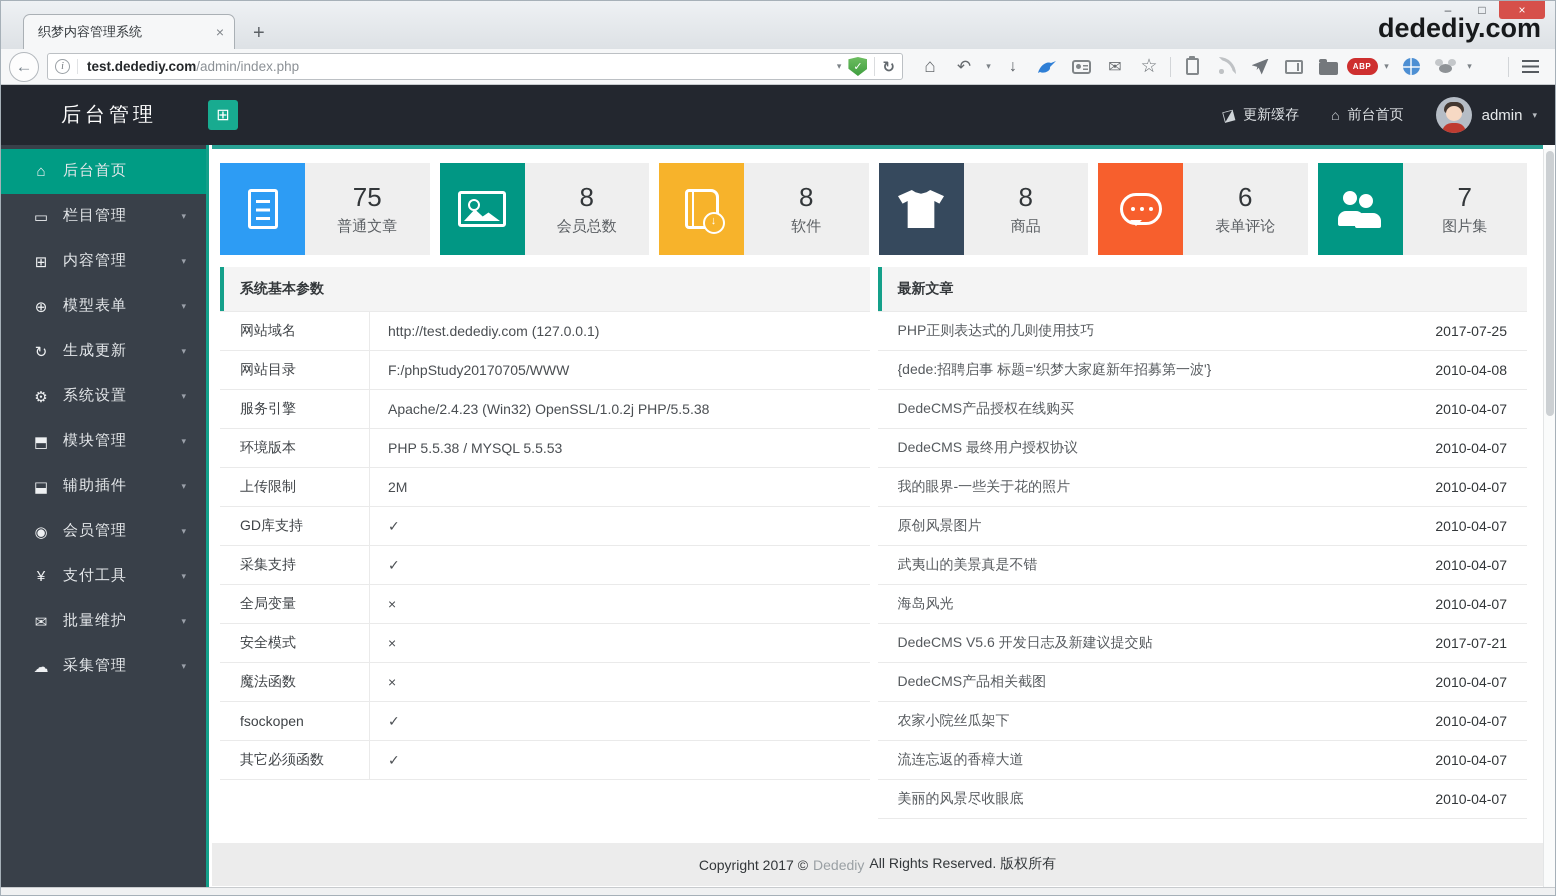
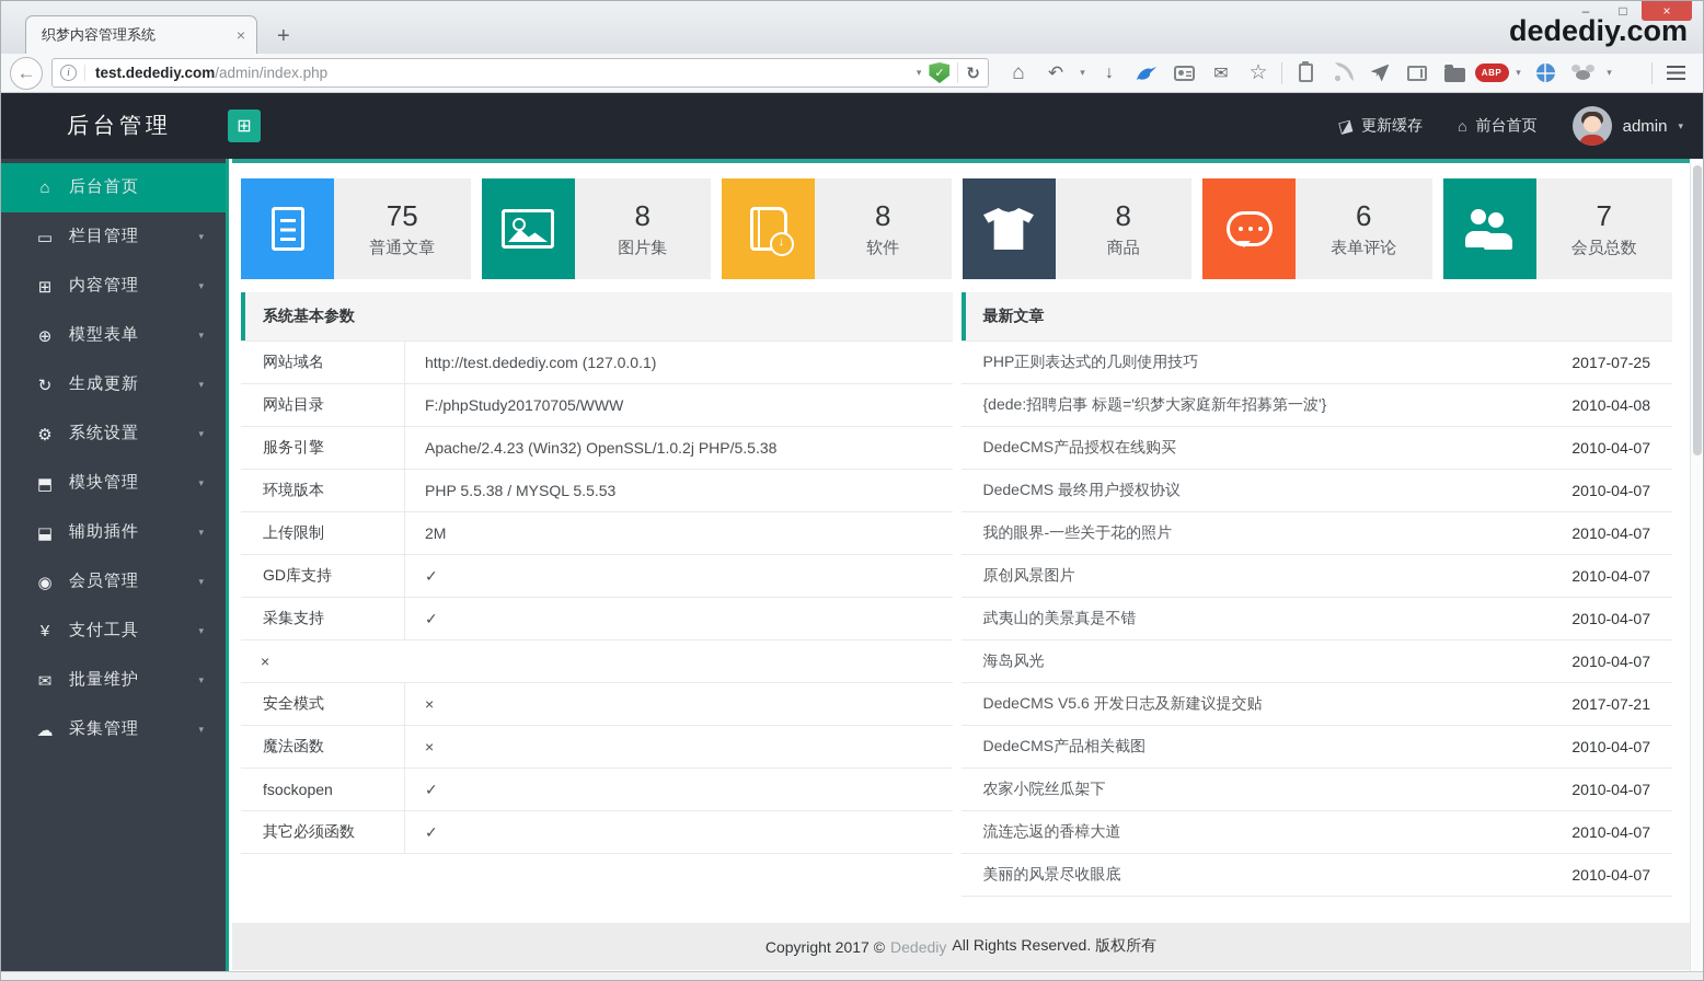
  织梦内容管理系统
  ×
  +
  dedediy.com
  –
  □
  ×
  ←
  i
  test.dedediy.com/admin/index.php
  ▾
  ✓
  ↻
  ⌂
  ↶
  ▾
  ↓
  ✉
  ☆
  ABP
  ▾
  ▾
  后台管理
  ⊞
  更新缓存
  ⌂
  前台首页
  admin
  ▾
  ⌂
  后台首页
  ▭
  栏目管理
  ▾
  ⊞
  内容管理
  ▾
  ⊕
  模型表单
  ▾
  ↻
  生成更新
  ▾
  ⚙
  系统设置
  ▾
  ⬒
  模块管理
  ▾
  ⬓
  辅助插件
  ▾
  ◉
  会员管理
  ▾
  ¥
  支付工具
  ▾
  ✉
  批量维护
  ▾
  ☁
  采集管理
  ▾
  75
  普通文章
  8
- 会员总数
+ 图片集
  8
  软件
  8
  商品
  6
  表单评论
  7
- 图片集
+ 会员总数
  系统基本参数
  网站域名
  http://test.dedediy.com (127.0.0.1)
  网站目录
  F:/phpStudy20170705/WWW
  服务引擎
  Apache/2.4.23 (Win32) OpenSSL/1.0.2j PHP/5.5.38
  环境版本
  PHP 5.5.38 / MYSQL 5.5.53
  上传限制
  2M
  GD库支持
  ✓
  采集支持
  ✓
- 全局变量
  ×
  安全模式
  ×
  魔法函数
  ×
  fsockopen
  ✓
  其它必须函数
  ✓
  最新文章
  PHP正则表达式的几则使用技巧
  2017-07-25
  {dede:招聘启事 标题='织梦大家庭新年招募第一波'}
  2010-04-08
  DedeCMS产品授权在线购买
  2010-04-07
  DedeCMS 最终用户授权协议
  2010-04-07
  我的眼界-一些关于花的照片
  2010-04-07
  原创风景图片
  2010-04-07
  武夷山的美景真是不错
  2010-04-07
  海岛风光
  2010-04-07
  DedeCMS V5.6 开发日志及新建议提交贴
  2017-07-21
  DedeCMS产品相关截图
  2010-04-07
  农家小院丝瓜架下
  2010-04-07
  流连忘返的香樟大道
  2010-04-07
  美丽的风景尽收眼底
  2010-04-07
  Copyright 2017 ©
  Dedediy
  All Rights Reserved. 版权所有
